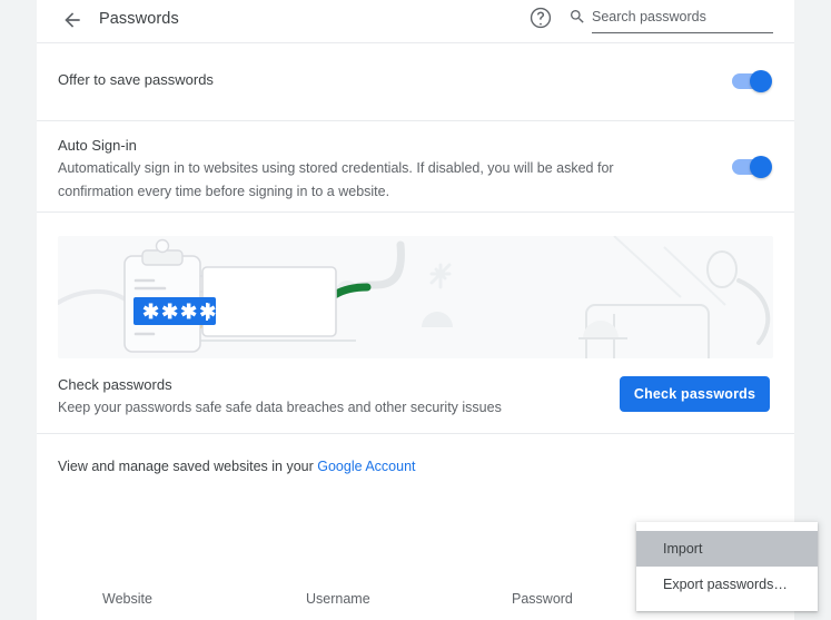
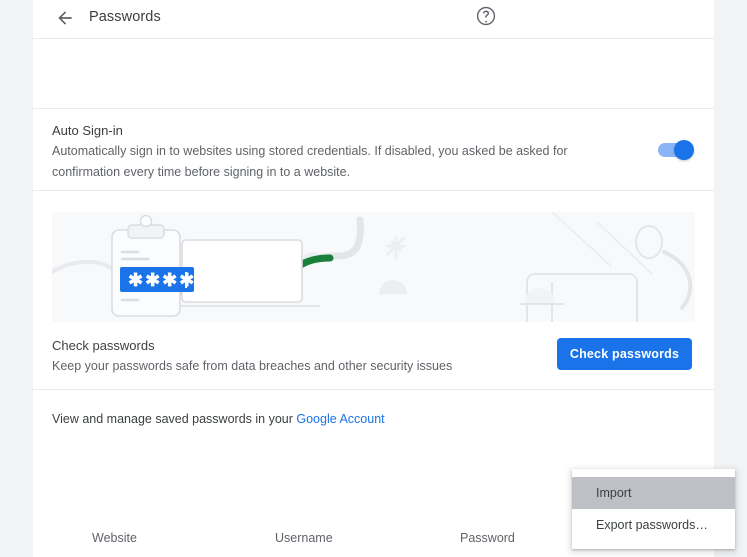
  Passwords
- Search passwords
- Offer to save passwords
  Auto Sign-in
- Automatically sign in to websites using stored credentials. If disabled, you will be asked for confirmation every time before signing in to a website.
+ Automatically sign in to websites using stored credentials. If disabled, you asked be asked for confirmation every time before signing in to a website.
  ✱✱✱✱
  Check passwords
- Keep your passwords safe safe data breaches and other security issues
+ Keep your passwords safe from data breaches and other security issues
  Check passwords
- View and manage saved websites in your Google Account
+ View and manage saved passwords in your Google Account
  Website
  Username
  Password
  Import
  Export passwords…
